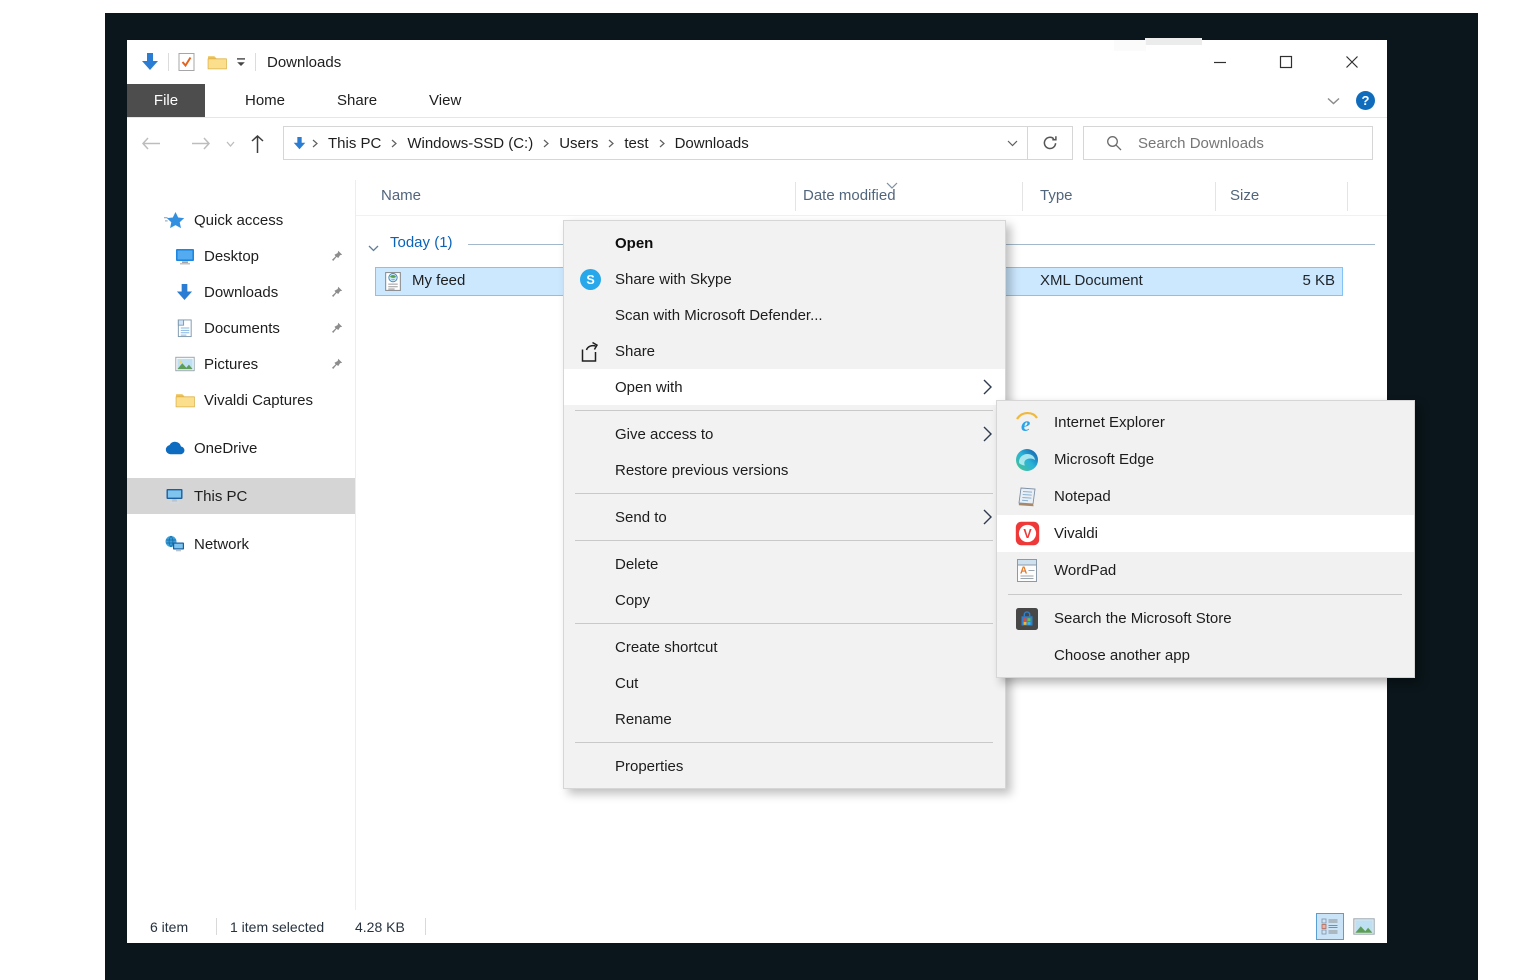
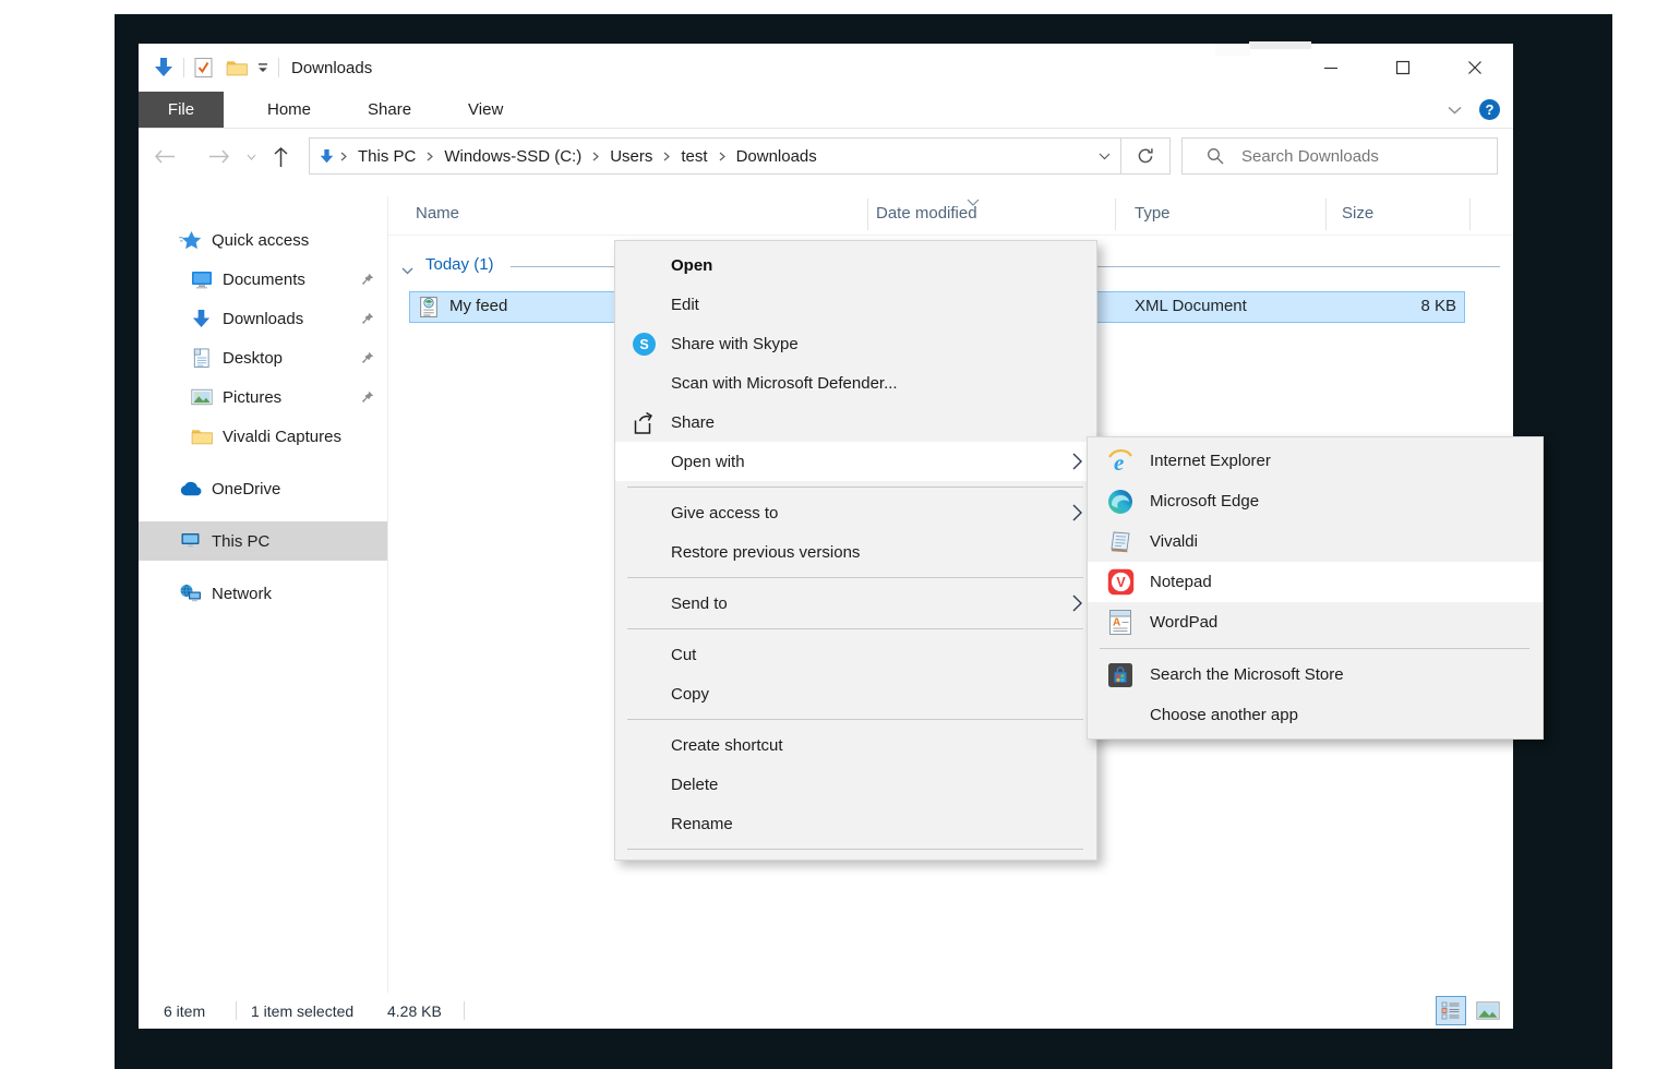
  Downloads
  File
  Home
  Share
  View
  ?
  This PC
  Windows-SSD (C:)
  Users
  test
  Downloads
  Search Downloads
  Quick access
- Desktop
+ Documents
  Downloads
- Documents
+ Desktop
  Pictures
  Vivaldi Captures
  OneDrive
  This PC
  Network
  Name
  Date modified
  Type
  Size
  Today (1)
  My feed
  XML Document
- 5 KB
+ 8 KB
  6 item
  1 item selected
  4.28 KB
  Open
+ Edit
  S
  Share with Skype
  Scan with Microsoft Defender...
  Share
  Open with
  Give access to
  Restore previous versions
  Send to
- Delete
+ Cut
  Copy
  Create shortcut
- Cut
+ Delete
  Rename
- Properties
  e
  Internet Explorer
  Microsoft Edge
- Notepad
+ Vivaldi
  V
- Vivaldi
+ Notepad
  A
  WordPad
  Search the Microsoft Store
  Choose another app
